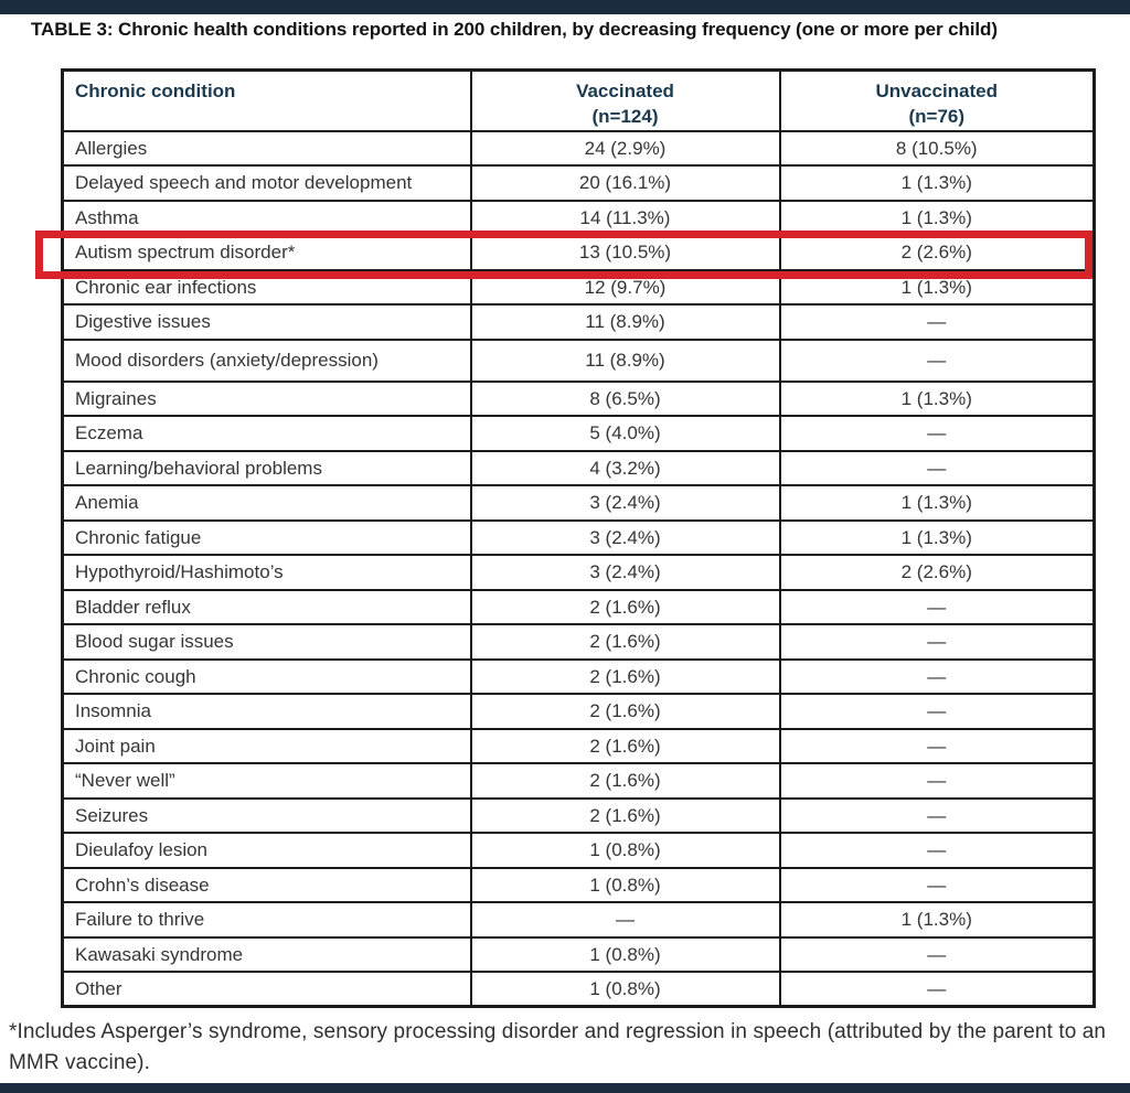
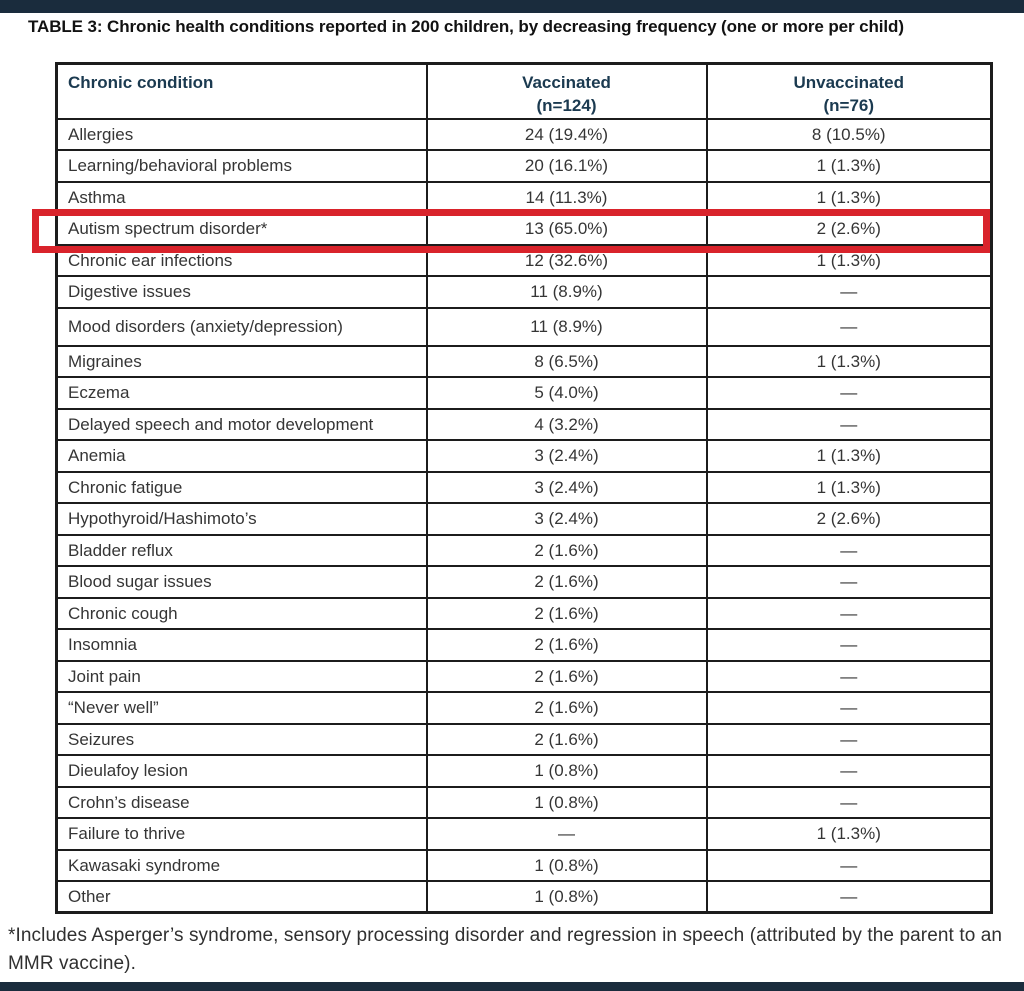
  TABLE 3: Chronic health conditions reported in 200 children, by decreasing frequency (one or more per child)
  Chronic condition	Vaccinated (n=124)	Unvaccinated (n=76)
- Allergies	24 (2.9%)	8 (10.5%)
+ Allergies	24 (19.4%)	8 (10.5%)
- Delayed speech and motor development	20 (16.1%)	1 (1.3%)
+ Learning/behavioral problems	20 (16.1%)	1 (1.3%)
  Asthma	14 (11.3%)	1 (1.3%)
- Autism spectrum disorder*	13 (10.5%)	2 (2.6%)
+ Autism spectrum disorder*	13 (65.0%)	2 (2.6%)
- Chronic ear infections	12 (9.7%)	1 (1.3%)
+ Chronic ear infections	12 (32.6%)	1 (1.3%)
  Digestive issues	11 (8.9%)	—
  Mood disorders (anxiety/depression)	11 (8.9%)	—
  Migraines	8 (6.5%)	1 (1.3%)
  Eczema	5 (4.0%)	—
- Learning/behavioral problems	4 (3.2%)	—
+ Delayed speech and motor development	4 (3.2%)	—
  Anemia	3 (2.4%)	1 (1.3%)
  Chronic fatigue	3 (2.4%)	1 (1.3%)
  Hypothyroid/Hashimoto’s	3 (2.4%)	2 (2.6%)
  Bladder reflux	2 (1.6%)	—
  Blood sugar issues	2 (1.6%)	—
  Chronic cough	2 (1.6%)	—
  Insomnia	2 (1.6%)	—
  Joint pain	2 (1.6%)	—
  “Never well”	2 (1.6%)	—
  Seizures	2 (1.6%)	—
  Dieulafoy lesion	1 (0.8%)	—
  Crohn’s disease	1 (0.8%)	—
  Failure to thrive	—	1 (1.3%)
  Kawasaki syndrome	1 (0.8%)	—
  Other	1 (0.8%)	—
  *Includes Asperger’s syndrome, sensory processing disorder and regression in speech (attributed by the parent to an MMR vaccine).
